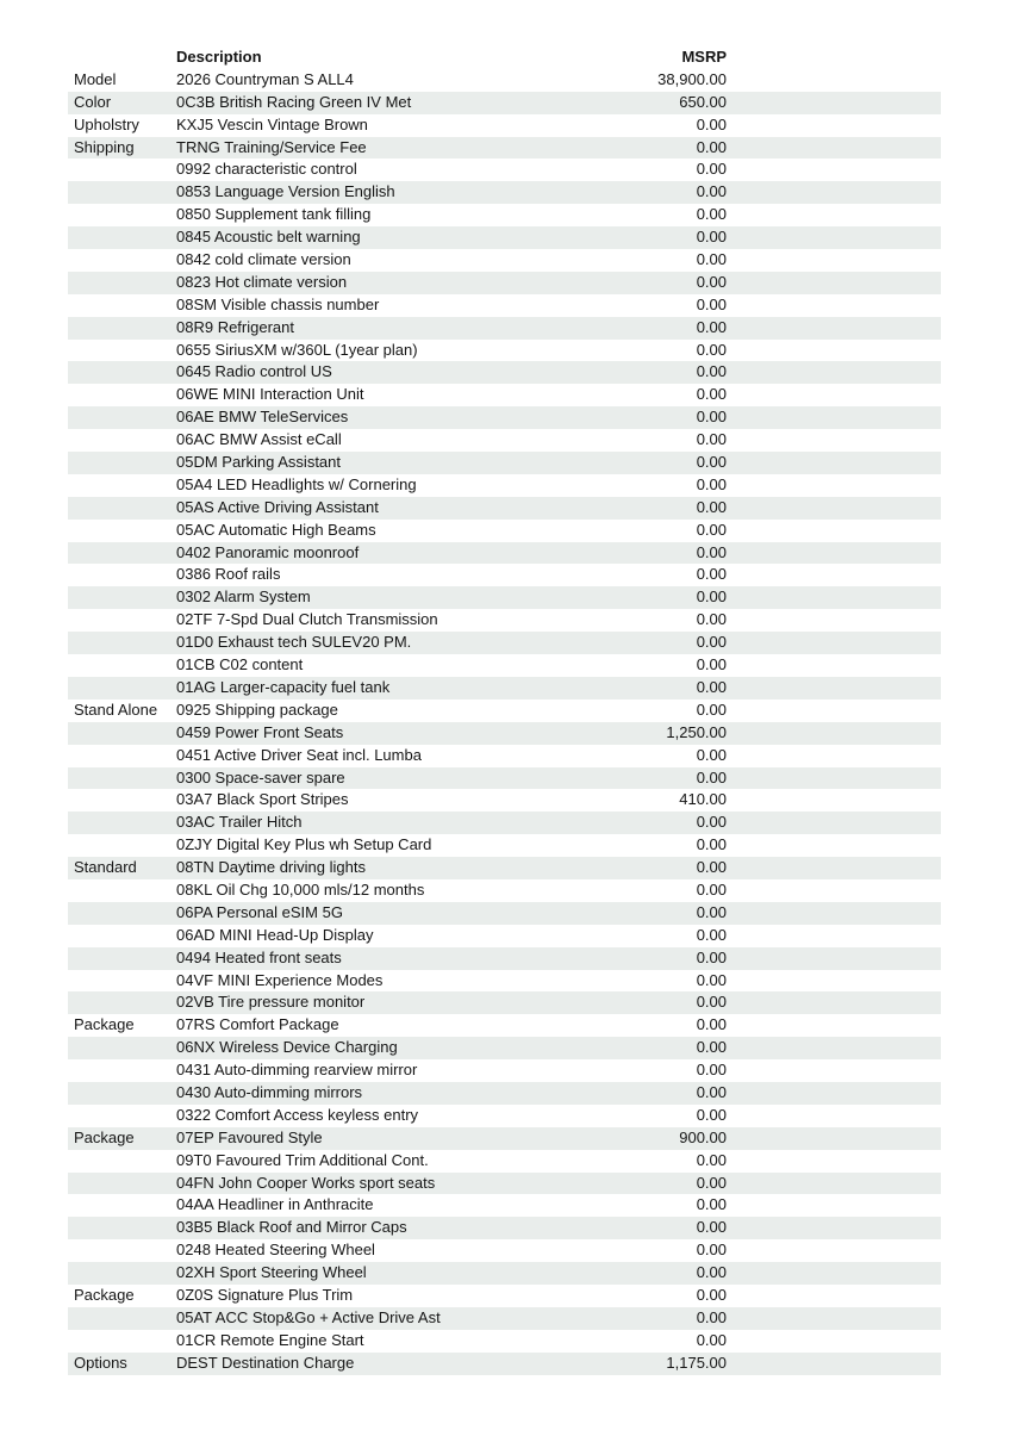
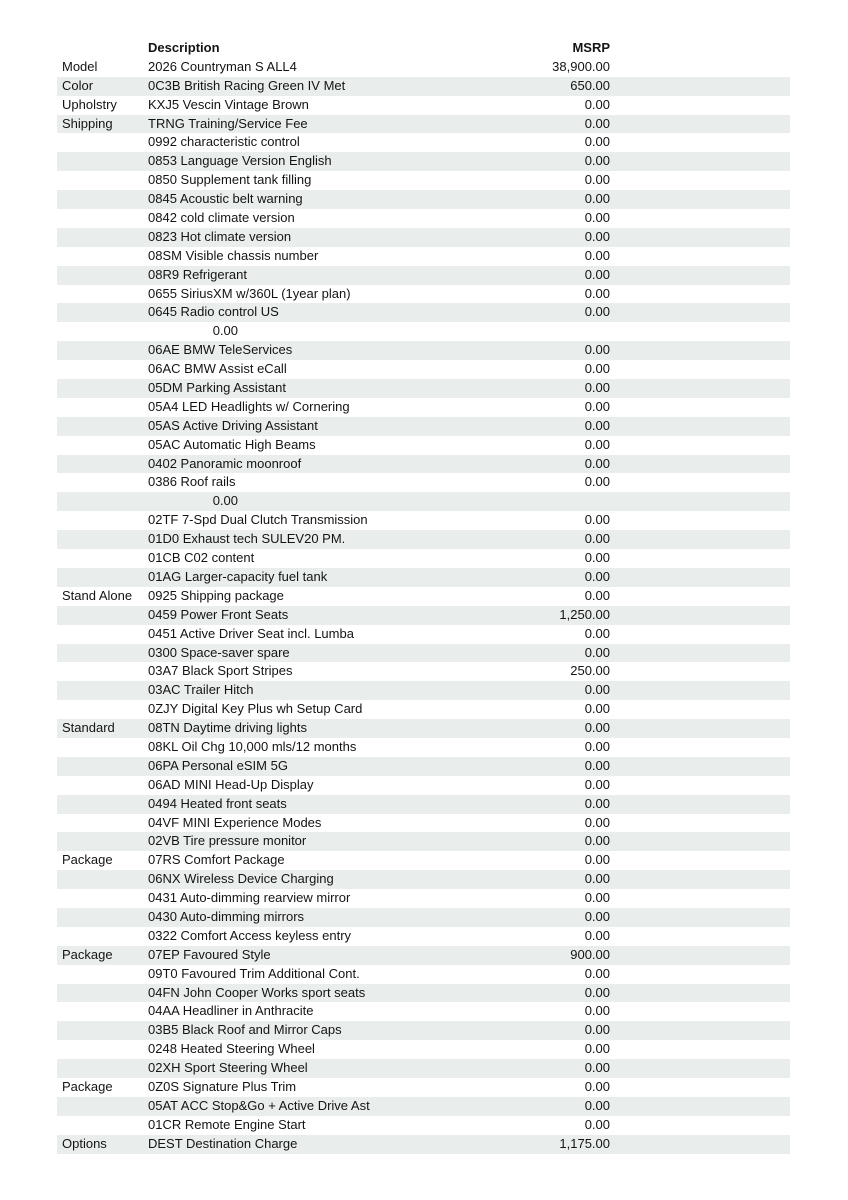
  Description
  MSRP
  Model
  2026 Countryman S ALL4
  38,900.00
  Color
  0C3B British Racing Green IV Met
  650.00
  Upholstry
  KXJ5 Vescin Vintage Brown
  0.00
  Shipping
  TRNG Training/Service Fee
  0.00
  0992 characteristic control
  0.00
  0853 Language Version English
  0.00
  0850 Supplement tank filling
  0.00
  0845 Acoustic belt warning
  0.00
  0842 cold climate version
  0.00
  0823 Hot climate version
  0.00
  08SM Visible chassis number
  0.00
  08R9 Refrigerant
  0.00
  0655 SiriusXM w/360L (1year plan)
  0.00
  0645 Radio control US
  0.00
- 06WE MINI Interaction Unit
  0.00
  06AE BMW TeleServices
  0.00
  06AC BMW Assist eCall
  0.00
  05DM Parking Assistant
  0.00
  05A4 LED Headlights w/ Cornering
  0.00
  05AS Active Driving Assistant
  0.00
  05AC Automatic High Beams
  0.00
  0402 Panoramic moonroof
  0.00
  0386 Roof rails
  0.00
- 0302 Alarm System
  0.00
  02TF 7-Spd Dual Clutch Transmission
  0.00
  01D0 Exhaust tech SULEV20 PM.
  0.00
  01CB C02 content
  0.00
  01AG Larger-capacity fuel tank
  0.00
  Stand Alone
  0925 Shipping package
  0.00
  0459 Power Front Seats
  1,250.00
  0451 Active Driver Seat incl. Lumba
  0.00
  0300 Space-saver spare
  0.00
  03A7 Black Sport Stripes
- 410.00
+ 250.00
  03AC Trailer Hitch
  0.00
  0ZJY Digital Key Plus wh Setup Card
  0.00
  Standard
  08TN Daytime driving lights
  0.00
  08KL Oil Chg 10,000 mls/12 months
  0.00
  06PA Personal eSIM 5G
  0.00
  06AD MINI Head-Up Display
  0.00
  0494 Heated front seats
  0.00
  04VF MINI Experience Modes
  0.00
  02VB Tire pressure monitor
  0.00
  Package
  07RS Comfort Package
  0.00
  06NX Wireless Device Charging
  0.00
  0431 Auto-dimming rearview mirror
  0.00
  0430 Auto-dimming mirrors
  0.00
  0322 Comfort Access keyless entry
  0.00
  Package
  07EP Favoured Style
  900.00
  09T0 Favoured Trim Additional Cont.
  0.00
  04FN John Cooper Works sport seats
  0.00
  04AA Headliner in Anthracite
  0.00
  03B5 Black Roof and Mirror Caps
  0.00
  0248 Heated Steering Wheel
  0.00
  02XH Sport Steering Wheel
  0.00
  Package
  0Z0S Signature Plus Trim
  0.00
  05AT ACC Stop&Go + Active Drive Ast
  0.00
  01CR Remote Engine Start
  0.00
  Options
  DEST Destination Charge
  1,175.00
